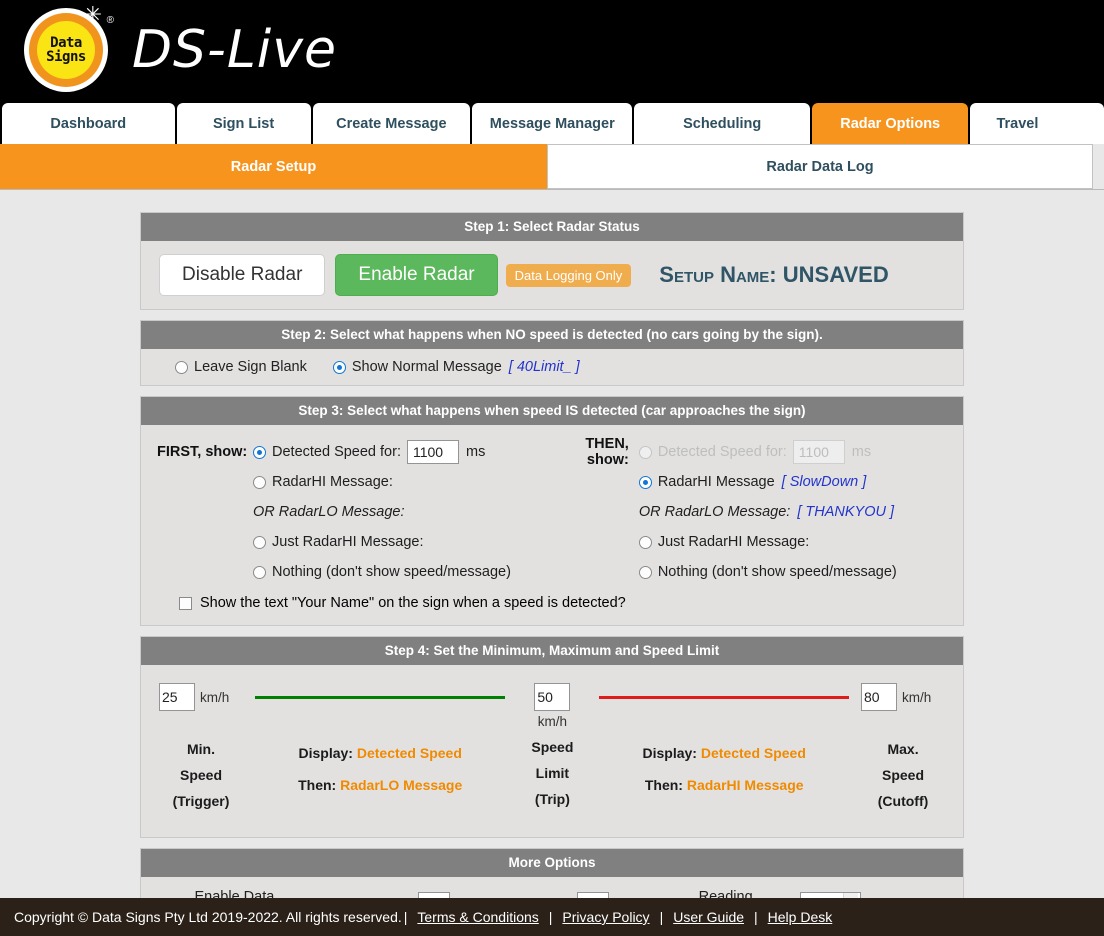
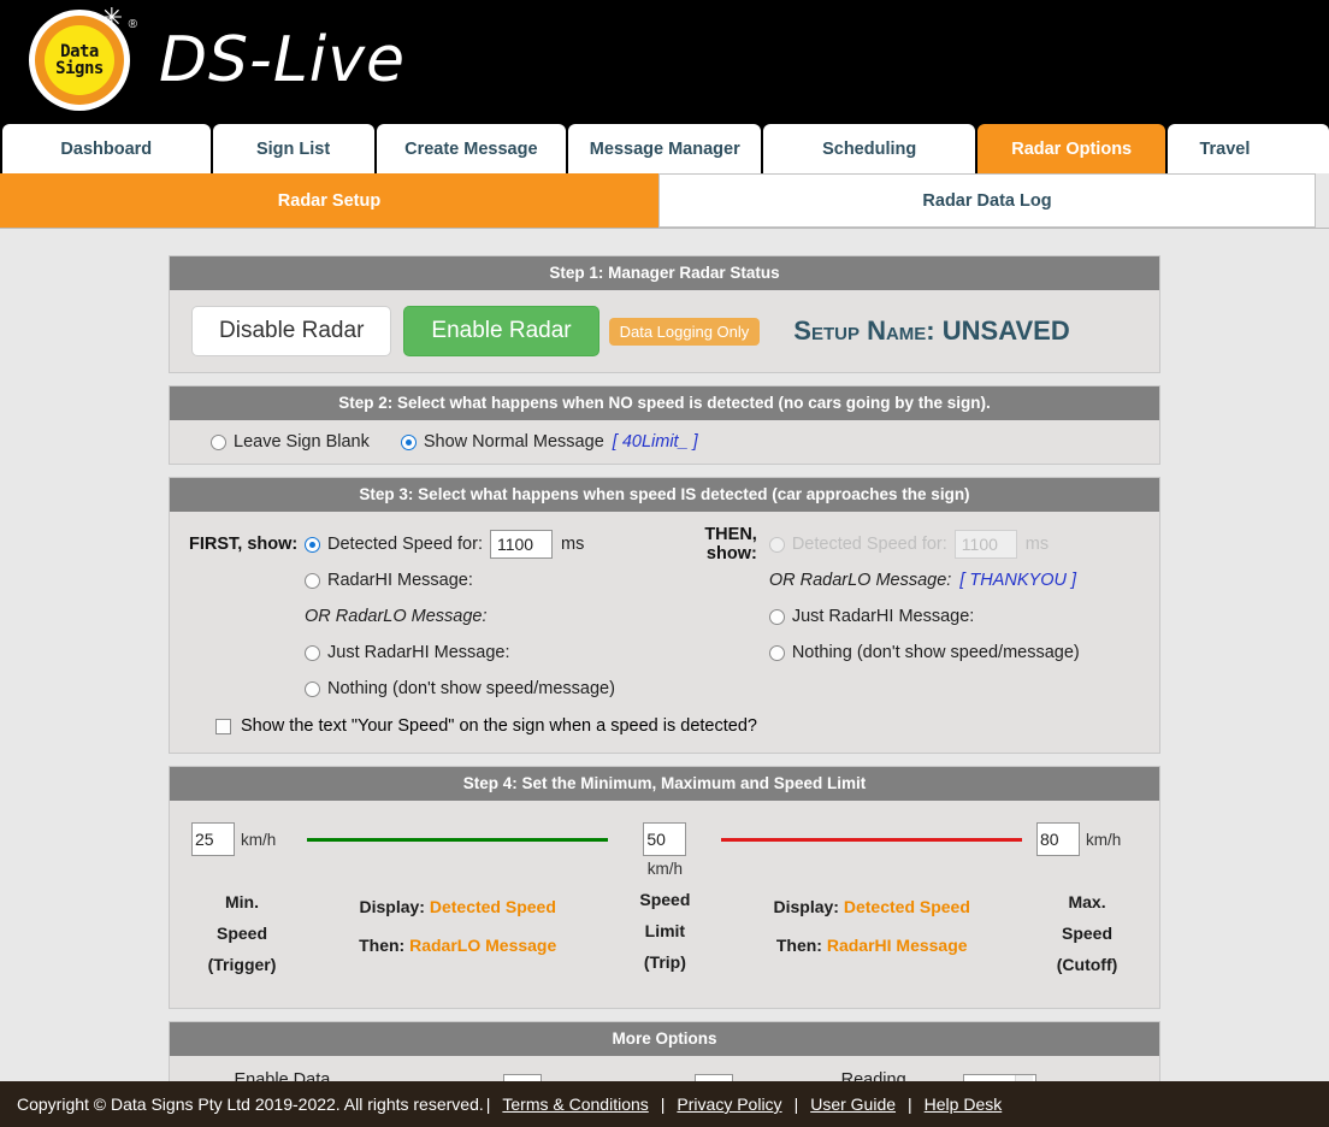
  Data
  Signs
  ✳
  ®
  DS-Live
  Dashboard
  Sign List
  Create Message
  Message Manager
  Scheduling
  Radar Options
  Travel
  Radar Setup
  Radar Data Log
- Step 1: Select Radar Status
+ Step 1: Manager Radar Status
  Disable Radar
  Enable Radar
  Data Logging Only
  Setup Name: UNSAVED
  Step 2: Select what happens when NO speed is detected (no cars going by the sign).
  Leave Sign Blank
  Show Normal Message
  [ 40Limit_ ]
  Step 3: Select what happens when speed IS detected (car approaches the sign)
  FIRST, show:
  Detected Speed for:
  1100
  ms
  RadarHI Message:
  OR RadarLO Message:
  Just RadarHI Message:
  Nothing (don't show speed/message)
  THEN, show:
  Detected Speed for:
  1100
  ms
- RadarHI Message
- [ SlowDown ]
  OR RadarLO Message:
  [ THANKYOU ]
  Just RadarHI Message:
  Nothing (don't show speed/message)
- Show the text "Your Name" on the sign when a speed is detected?
+ Show the text "Your Speed" on the sign when a speed is detected?
  Step 4: Set the Minimum, Maximum and Speed Limit
  25
  km/h
  Min.
  Speed
  (Trigger)
  Display: Detected Speed
  Then: RadarLO Message
  50
  km/h
  Speed
  Limit
  (Trip)
  Display: Detected Speed
  Then: RadarHI Message
  80
  km/h
  Max.
  Speed
  (Cutoff)
  More Options
  Copyright © Data Signs Pty Ltd 2019-2022. All rights reserved.
  |
  Terms & Conditions
  |
  Privacy Policy
  |
  User Guide
  |
  Help Desk
